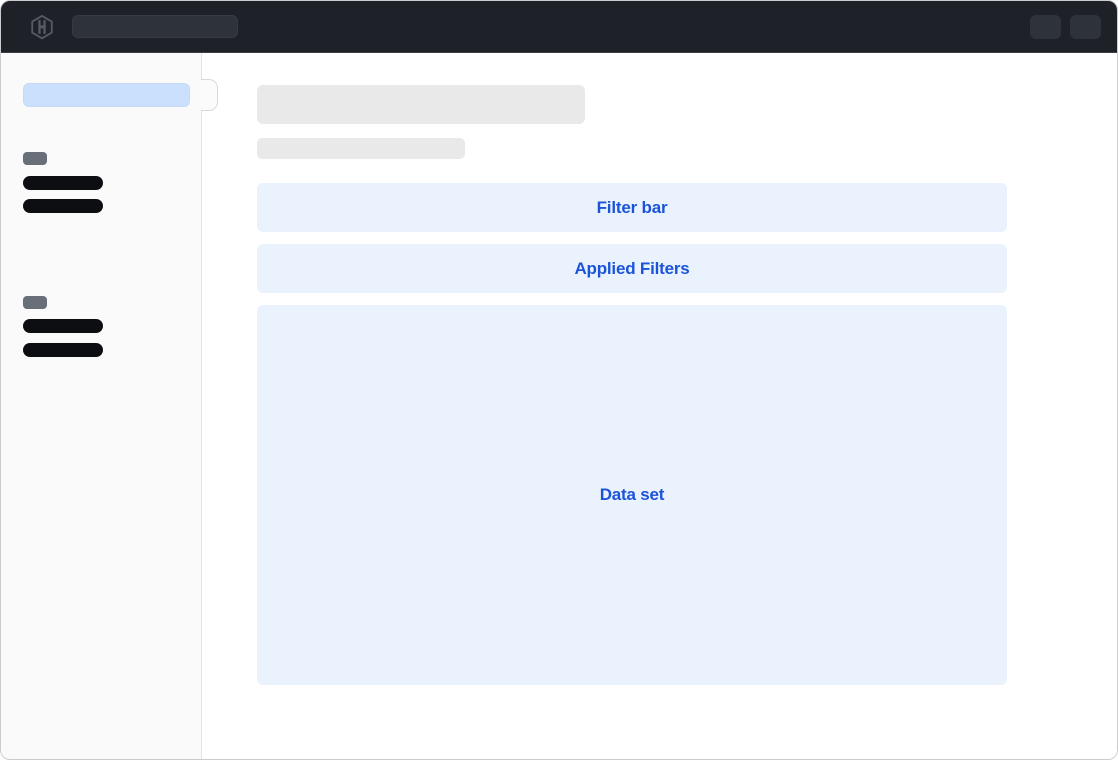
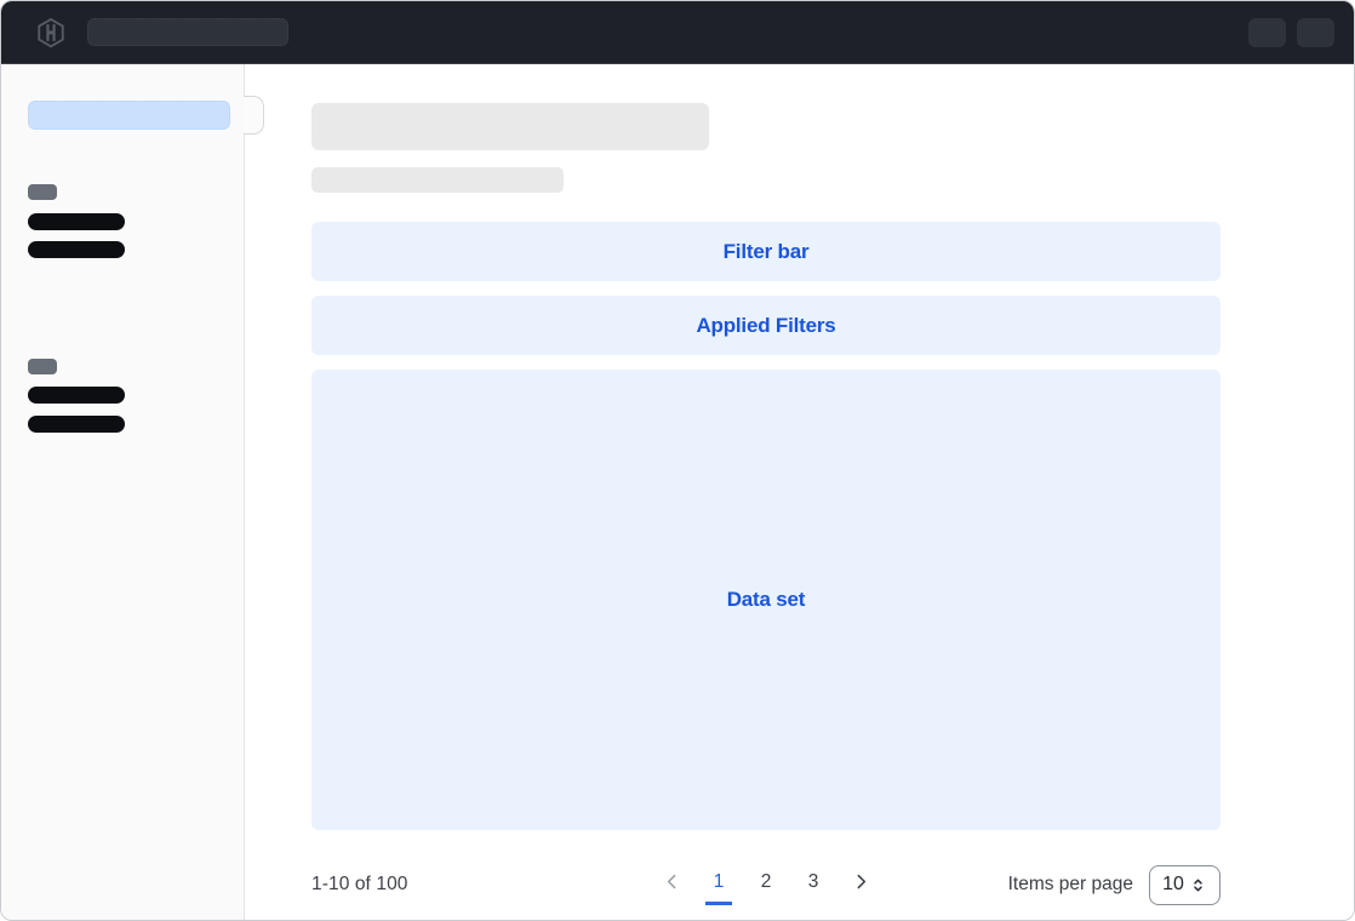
  Filter bar
  Applied Filters
  Data set
+ 1-10 of 100
+ 1
+ 2
+ 3
+ Items per page
+ 10
